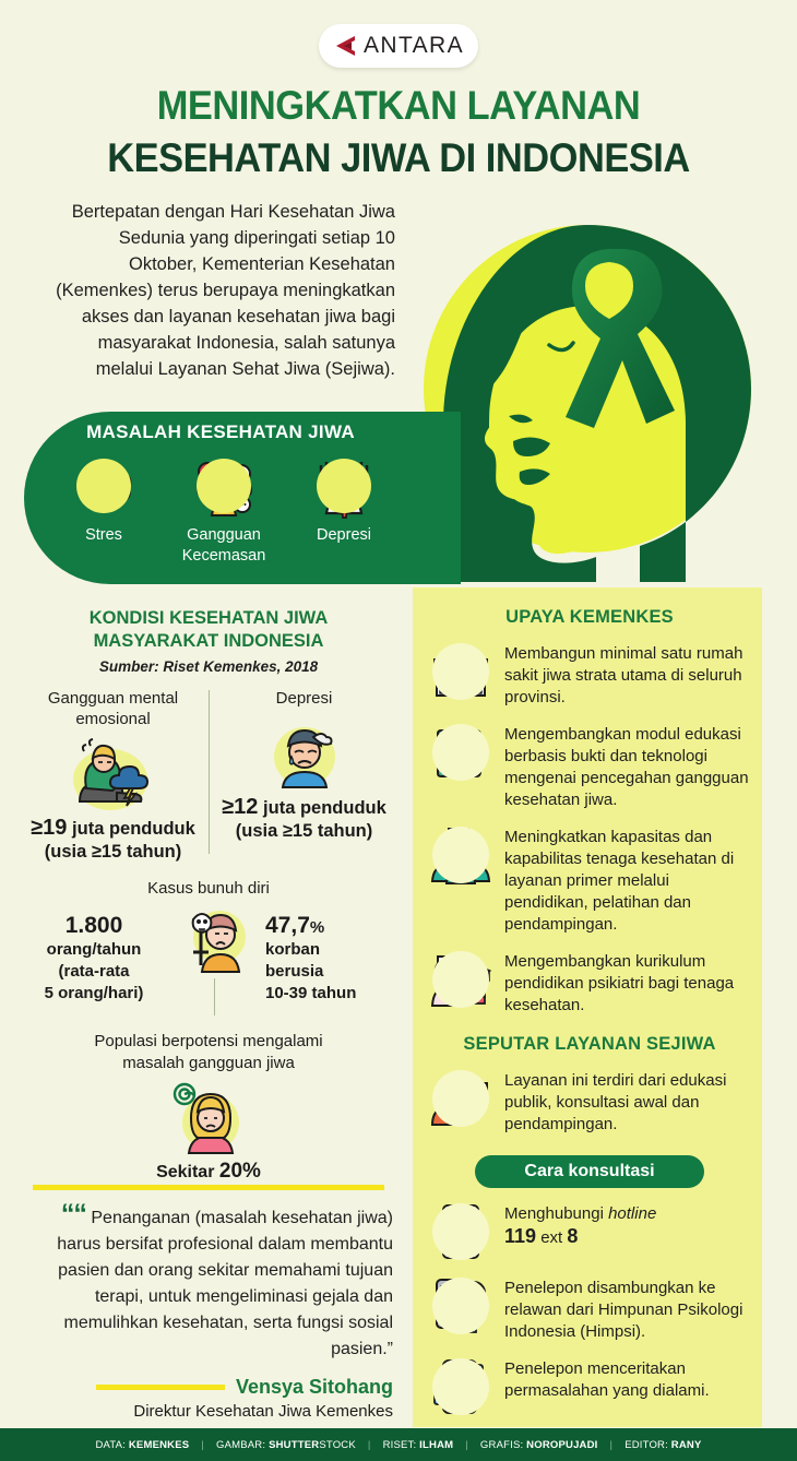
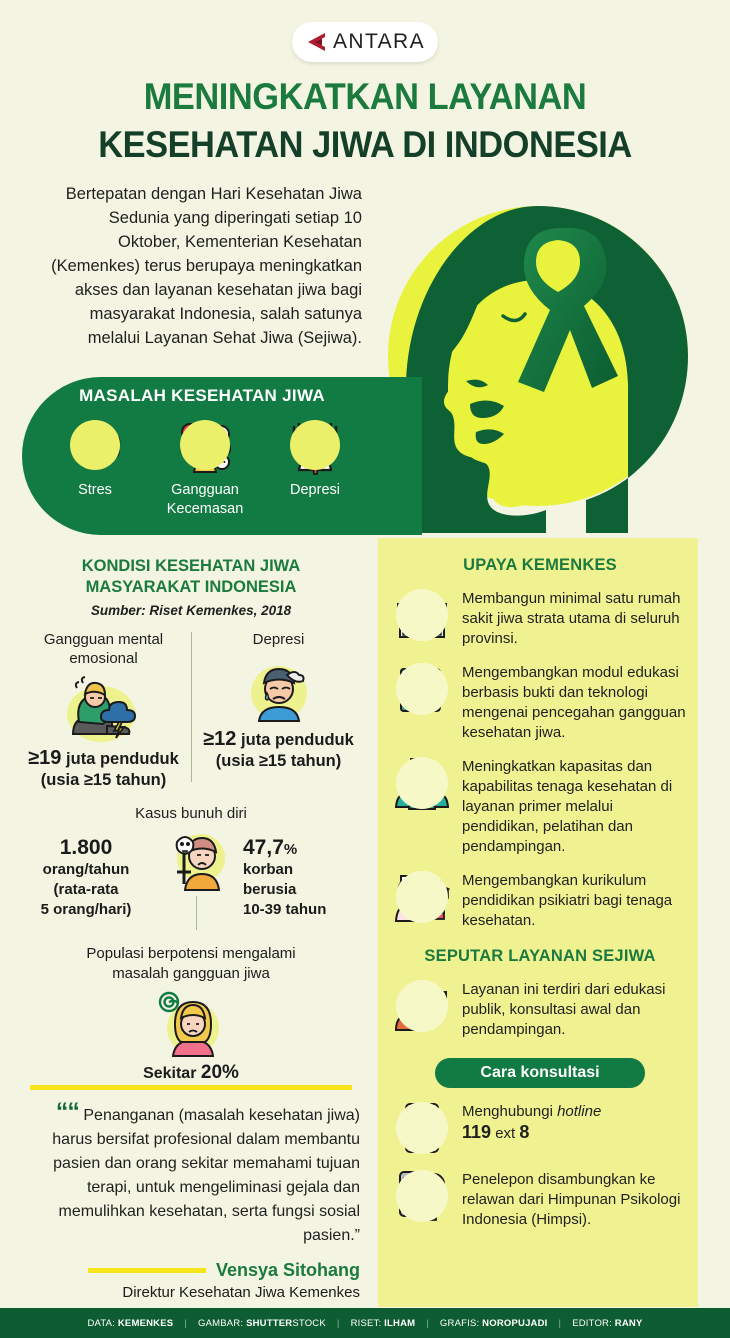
  ANTARA
  MENINGKATKAN LAYANAN
  KESEHATAN JIWA DI INDONESIA
  Bertepatan dengan Hari Kesehatan Jiwa Sedunia yang diperingati setiap 10 Oktober, Kementerian Kesehatan (Kemenkes) terus berupaya meningkatkan akses dan layanan kesehatan jiwa bagi masyarakat Indonesia, salah satunya melalui Layanan Sehat Jiwa (Sejiwa).
  MASALAH KESEHATAN JIWA
  Stres
  Gangguan Kecemasan
  Depresi
  KONDISI KESEHATAN JIWA
  MASYARAKAT INDONESIA
  Sumber: Riset Kemenkes, 2018
  Gangguan mental emosional
  ≥19 juta penduduk
  (usia ≥15 tahun)
  Depresi
  ≥12 juta penduduk
  (usia ≥15 tahun)
  Kasus bunuh diri
  1.800
  orang/tahun
  (rata-rata
  5 orang/hari)
  47,7%
  korban
  berusia
  10-39 tahun
  Populasi berpotensi mengalami
  masalah gangguan jiwa
  Sekitar 20%
  ““ Penanganan (masalah kesehatan jiwa) harus bersifat profesional dalam membantu pasien dan orang sekitar memahami tujuan terapi, untuk mengeliminasi gejala dan memulihkan kesehatan, serta fungsi sosial pasien.”
  Vensya Sitohang
  Direktur Kesehatan Jiwa Kemenkes
  UPAYA KEMENKES
  Membangun minimal satu rumah sakit jiwa strata utama di seluruh provinsi.
  Mengembangkan modul edukasi berbasis bukti dan teknologi mengenai pencegahan gangguan kesehatan jiwa.
  Meningkatkan kapasitas dan kapabilitas tenaga kesehatan di layanan primer melalui pendidikan, pelatihan dan pendampingan.
  Mengembangkan kurikulum pendidikan psikiatri bagi tenaga kesehatan.
  SEPUTAR LAYANAN SEJIWA
  Layanan ini terdiri dari edukasi publik, konsultasi awal dan pendampingan.
  Cara konsultasi
  Menghubungi hotline
  119 ext 8
  Penelepon disambungkan ke relawan dari Himpunan Psikologi Indonesia (Himpsi).
- Penelepon menceritakan permasalahan yang dialami.
  DATA: KEMENKES
  |
  GAMBAR: SHUTTERSTOCK
  |
  RISET: ILHAM
  |
  GRAFIS: NOROPUJADI
  |
  EDITOR: RANY
